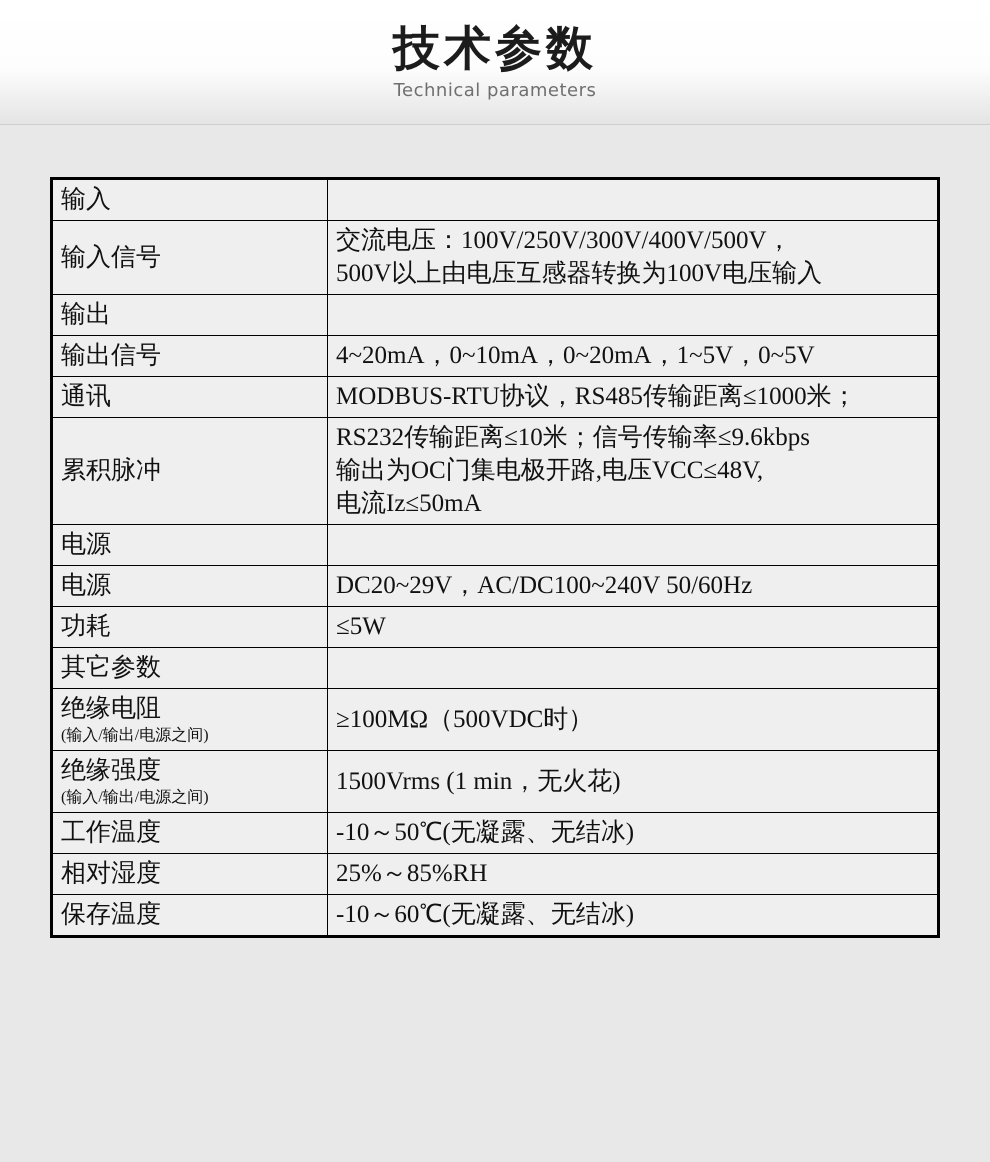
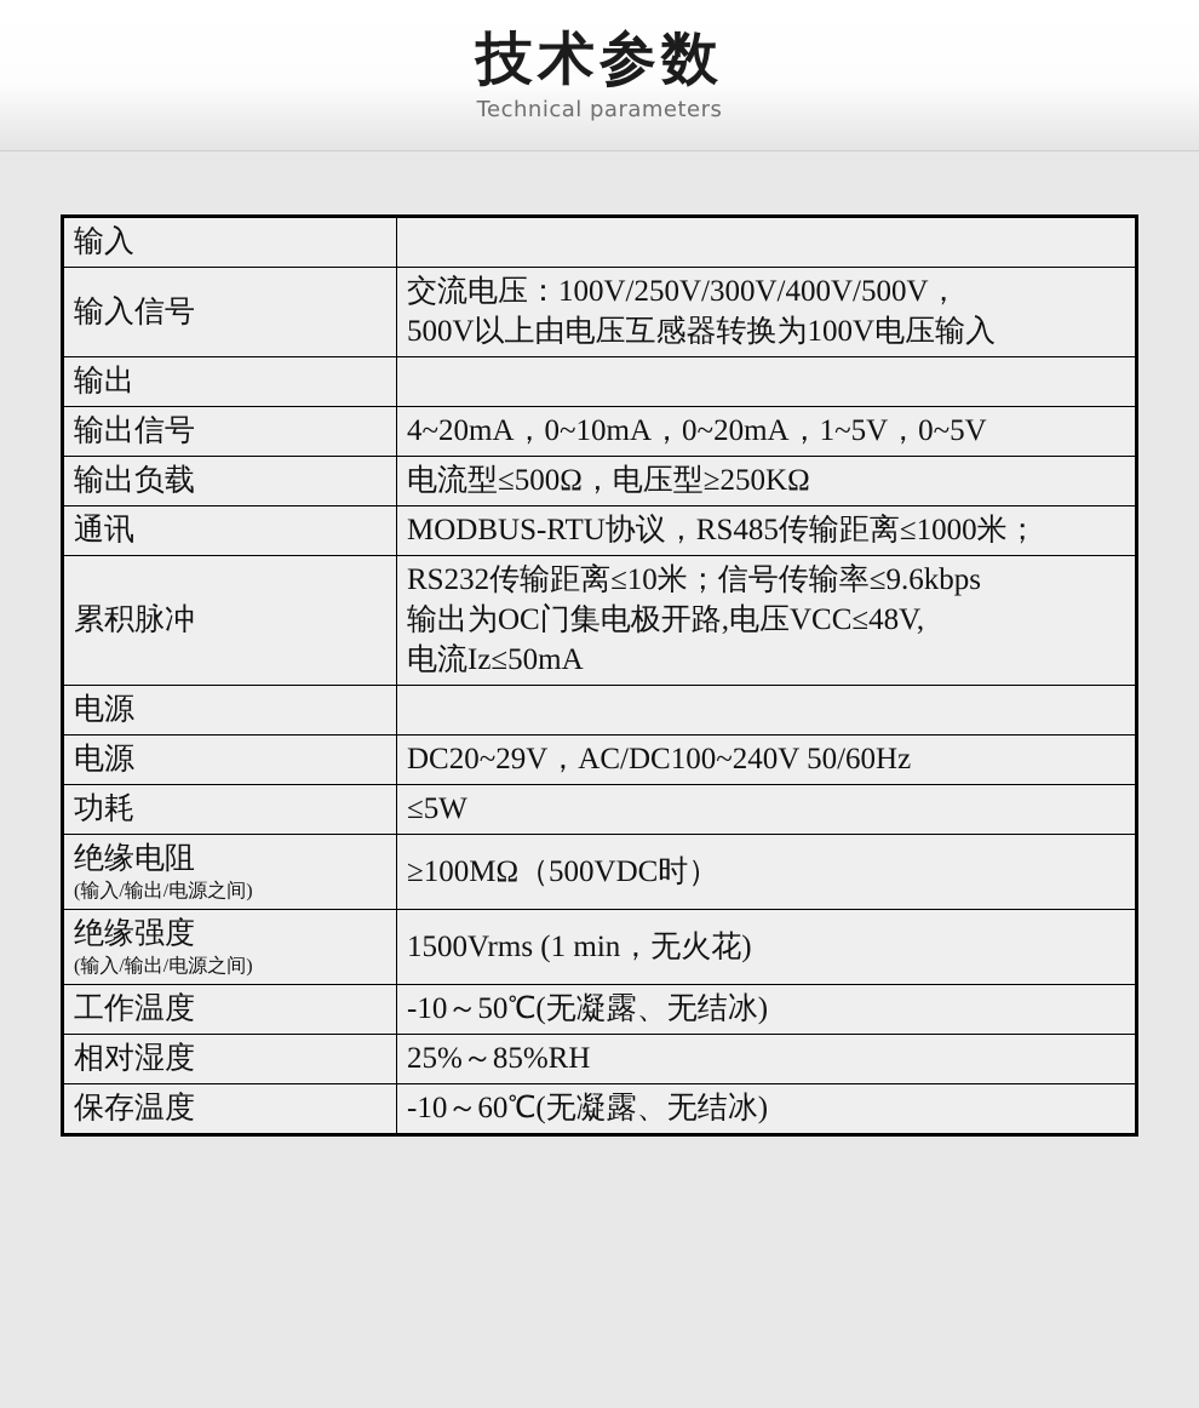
  技术参数
  Technical parameters
  输入
  输入信号	交流电压：100V/250V/300V/400V/500V，500V以上由电压互感器转换为100V电压输入
  输出
  输出信号	4~20mA，0~10mA，0~20mA，1~5V，0~5V
+ 输出负载	电流型≤500Ω，电压型≥250KΩ
  通讯	MODBUS-RTU协议，RS485传输距离≤1000米；
  累积脉冲	RS232传输距离≤10米；信号传输率≤9.6kbps输出为OC门集电极开路,电压VCC≤48V,电流Iz≤50mA
  电源
  电源	DC20~29V，AC/DC100~240V 50/60Hz
  功耗	≤5W
- 其它参数
  绝缘电阻(输入/输出/电源之间)	≥100MΩ（500VDC时）
  绝缘强度(输入/输出/电源之间)	1500Vrms (1 min，无火花)
  工作温度	-10～50℃(无凝露、无结冰)
  相对湿度	25%～85%RH
  保存温度	-10～60℃(无凝露、无结冰)
